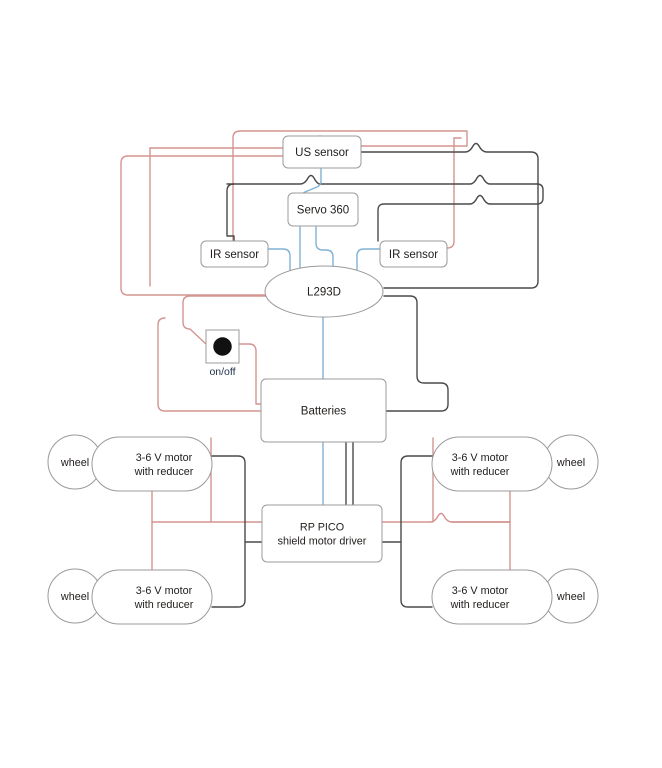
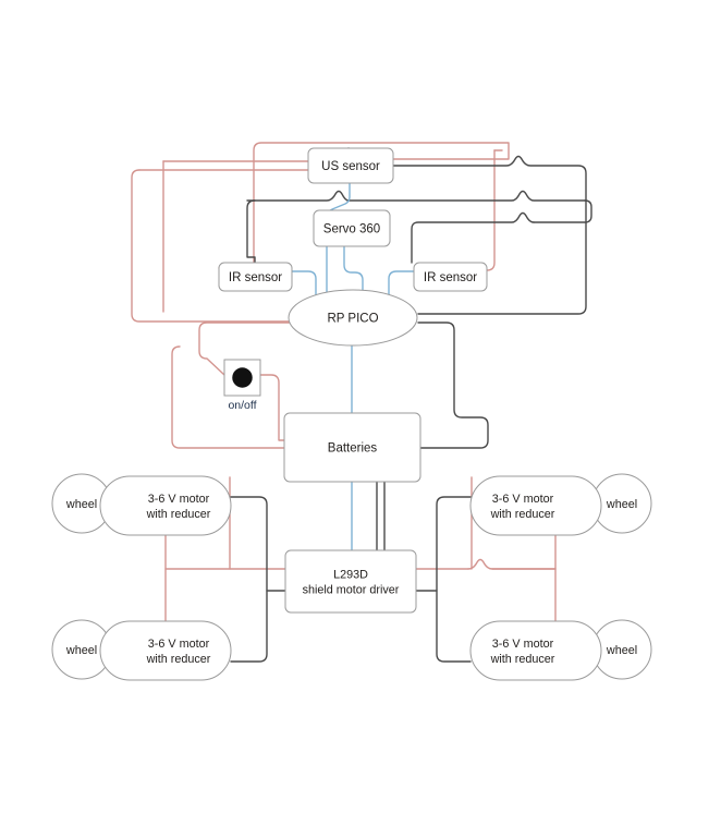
  wheel
  wheel
  wheel
  wheel
  US sensor
  Servo 360
  IR sensor
  IR sensor
- L293D
+ RP PICO
  on/off
  Batteries
- RP PICO
+ L293D
  shield motor driver
  3-6 V motor
  with reducer
  3-6 V motor
  with reducer
  3-6 V motor
  with reducer
  3-6 V motor
  with reducer
